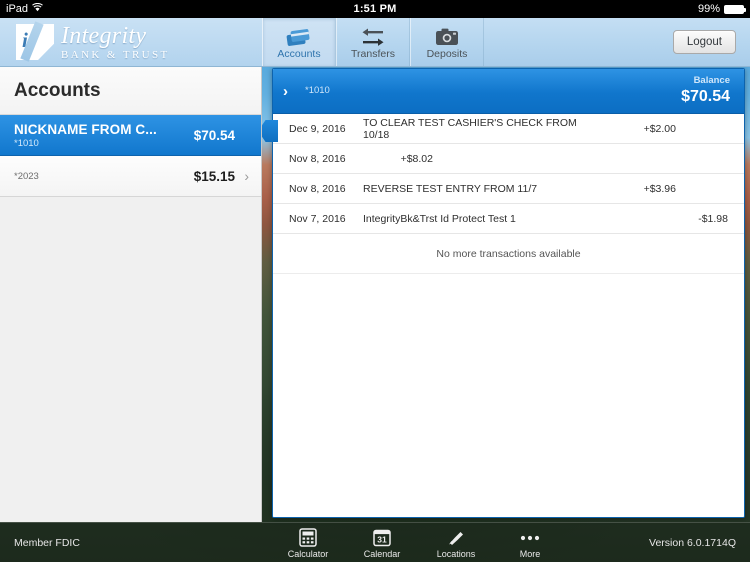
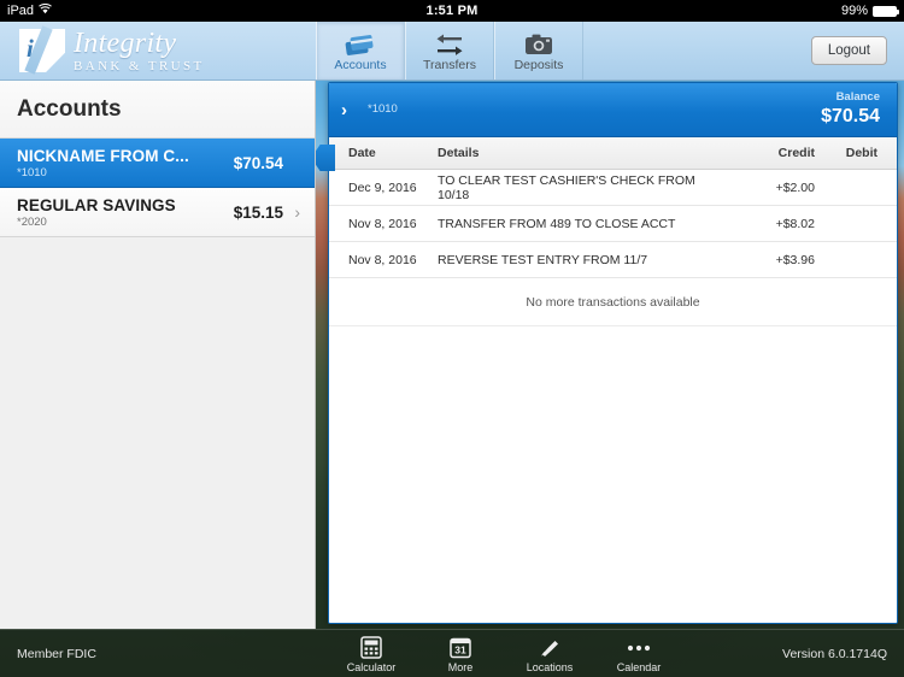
  iPad
  1:51 PM
  99%
  i
  Integrity
  BANK & TRUST
  Accounts
  Transfers
  Deposits
  Logout
  Accounts
  NICKNAME FROM C...
  *1010
  $70.54
+ REGULAR SAVINGS
- *2023
+ *2020
  $15.15
  ›
  ›
  *1010
  Balance
  $70.54
+ Date
+ Details
+ Credit
+ Debit
  Dec 9, 2016
  TO CLEAR TEST CASHIER'S CHECK FROM 10/18
  +$2.00
  Nov 8, 2016
+ TRANSFER FROM 489 TO CLOSE ACCT
  +$8.02
  Nov 8, 2016
  REVERSE TEST ENTRY FROM 11/7
  +$3.96
- Nov 7, 2016
- IntegrityBk&Trst Id Protect Test 1
- -$1.98
  No more transactions available
  Member FDIC
  Calculator
  31
- Calendar
+ More
  Locations
- More
+ Calendar
  Version 6.0.1714Q
